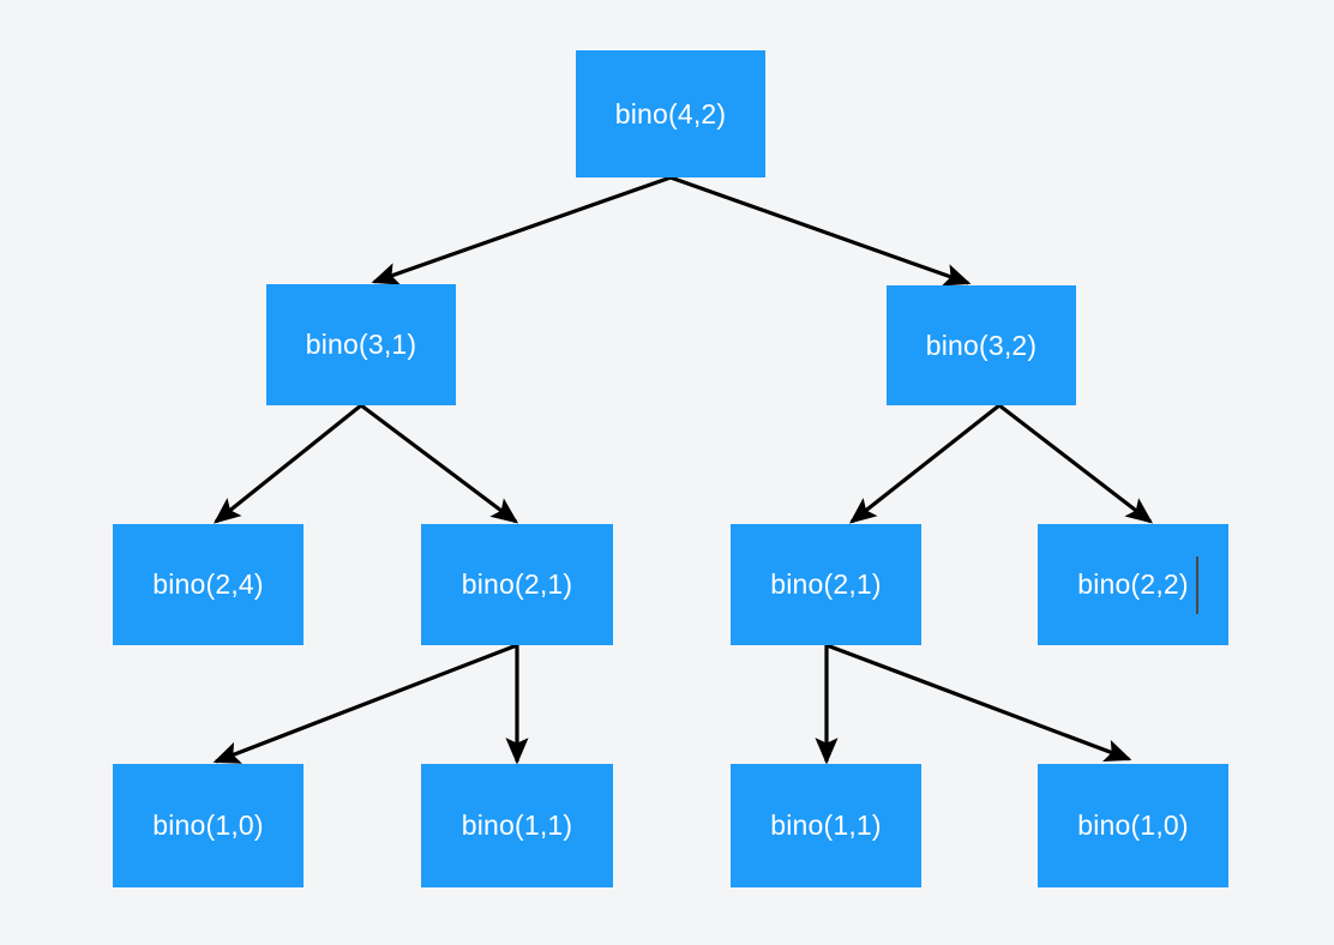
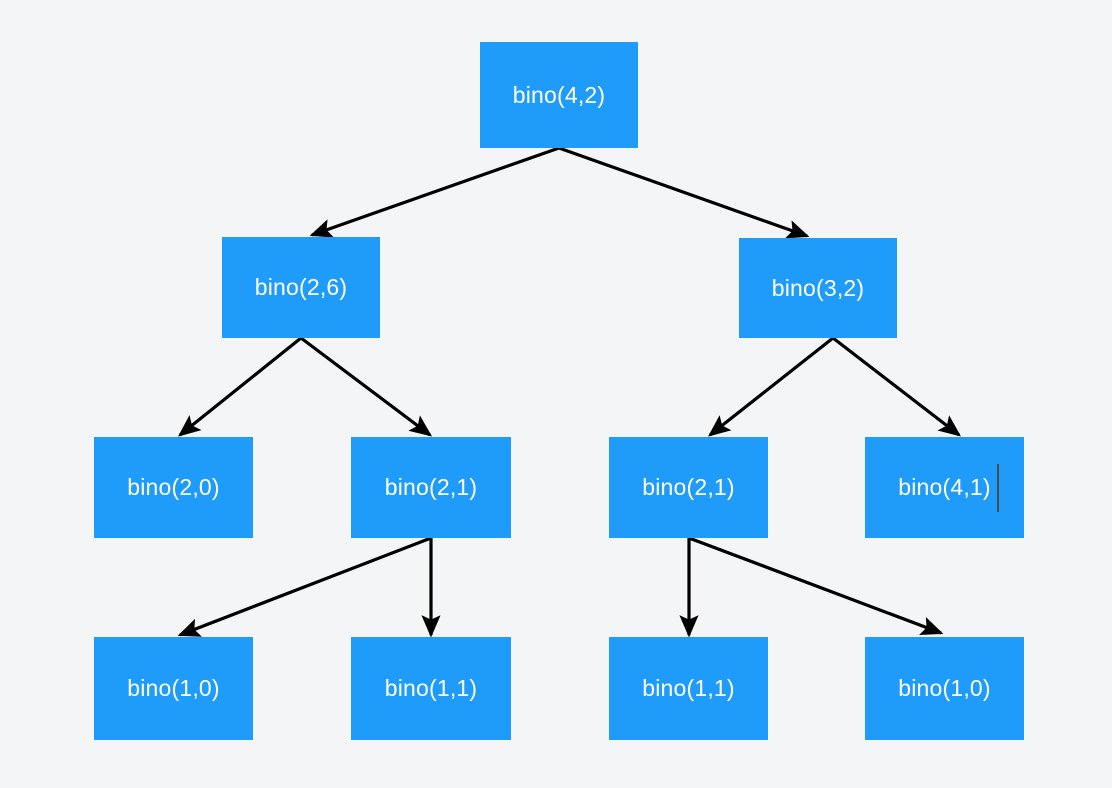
  bino(4,2)
- bino(3,1)
+ bino(2,6)
  bino(3,2)
- bino(2,4)
+ bino(2,0)
  bino(2,1)
  bino(2,1)
- bino(2,2)
+ bino(4,1)
  bino(1,0)
  bino(1,1)
  bino(1,1)
  bino(1,0)
